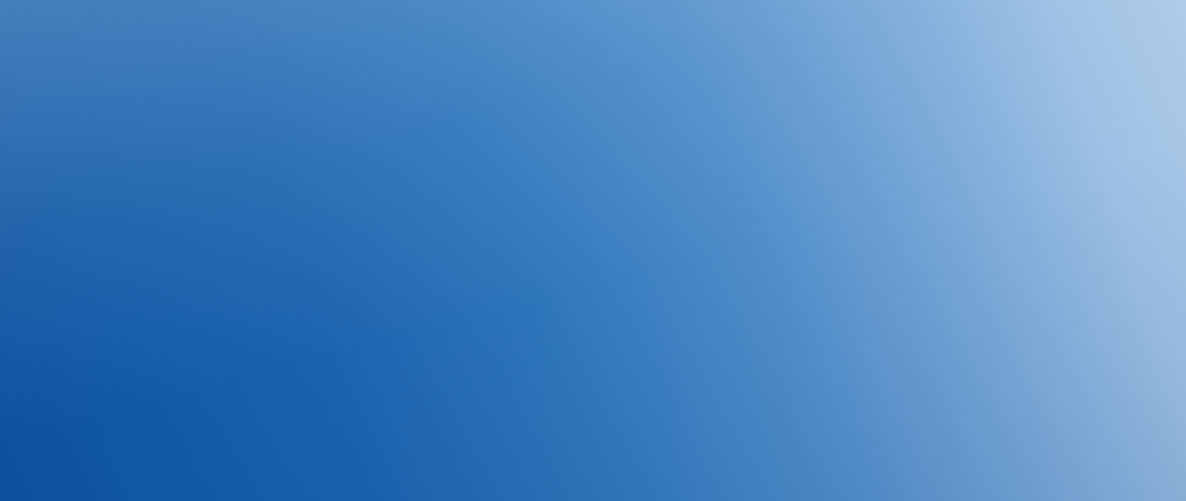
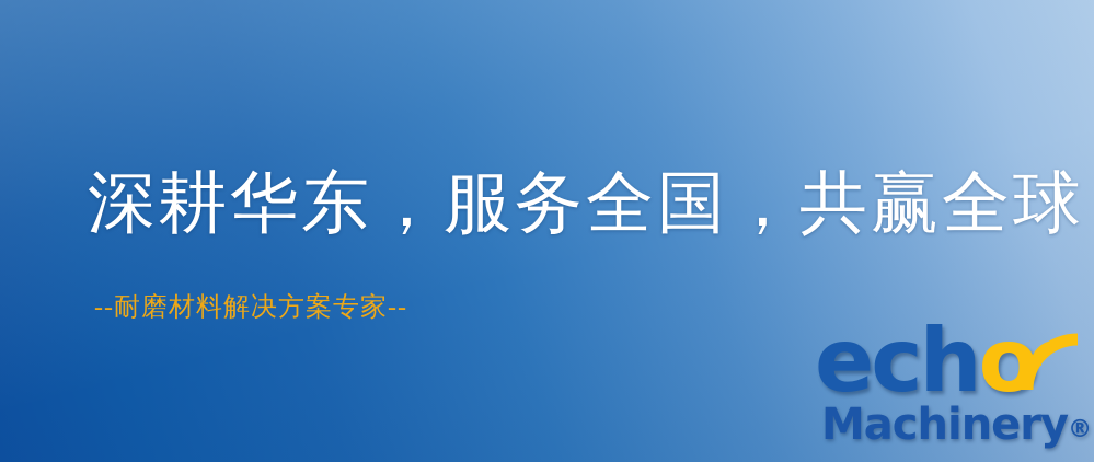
+ 深耕华东，服务全国，共赢全球
+ --耐磨材料解决方案专家--
+ echo
+ Machinery®
